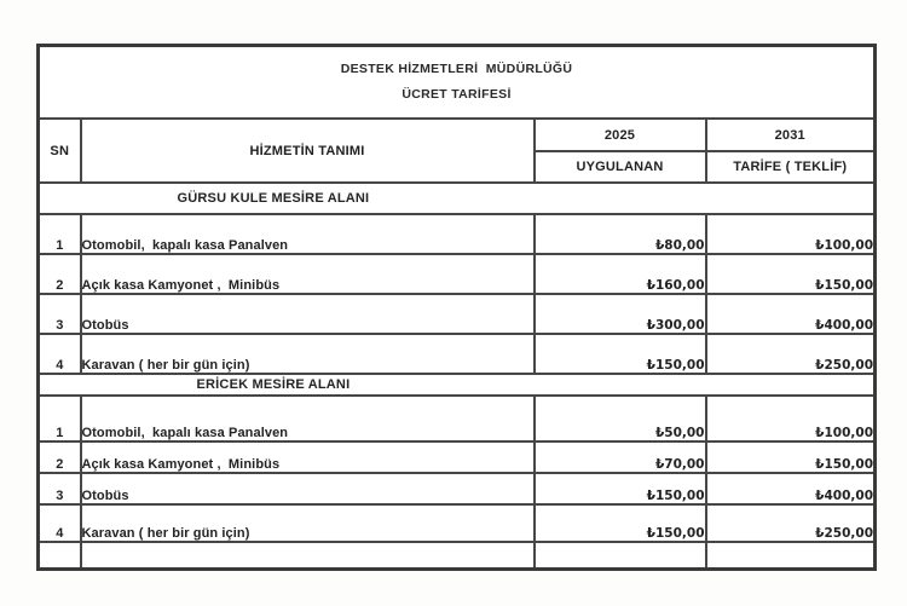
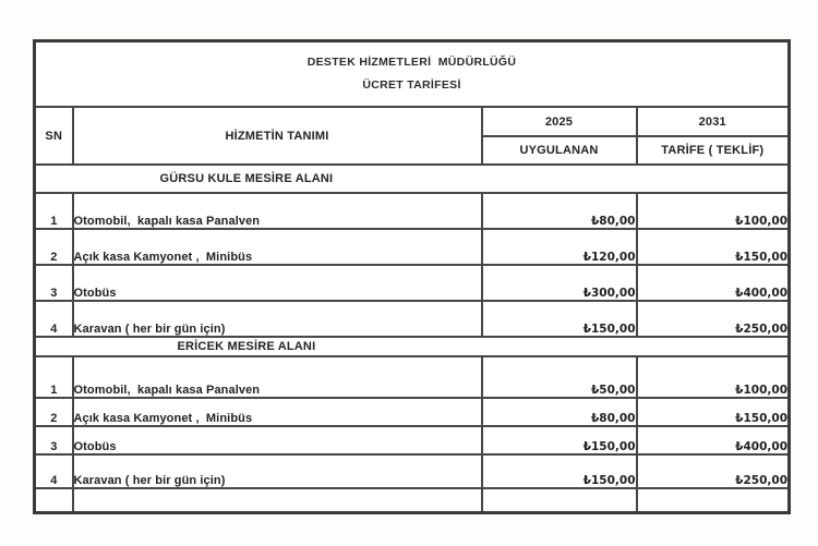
  DESTEK HİZMETLERİ MÜDÜRLÜĞÜ ÜCRET TARİFESİ
  SN	HİZMETİN TANIMI	2025	2031
  UYGULANAN	TARİFE ( TEKLİF)
  GÜRSU KULE MESİRE ALANI
  1	Otomobil, kapalı kasa Panalven	₺80,00	₺100,00
- 2	Açık kasa Kamyonet , Minibüs	₺160,00	₺150,00
+ 2	Açık kasa Kamyonet , Minibüs	₺120,00	₺150,00
  3	Otobüs	₺300,00	₺400,00
  4	Karavan ( her bir gün için)	₺150,00	₺250,00
  ERİCEK MESİRE ALANI
  1	Otomobil, kapalı kasa Panalven	₺50,00	₺100,00
- 2	Açık kasa Kamyonet , Minibüs	₺70,00	₺150,00
+ 2	Açık kasa Kamyonet , Minibüs	₺80,00	₺150,00
  3	Otobüs	₺150,00	₺400,00
  4	Karavan ( her bir gün için)	₺150,00	₺250,00
